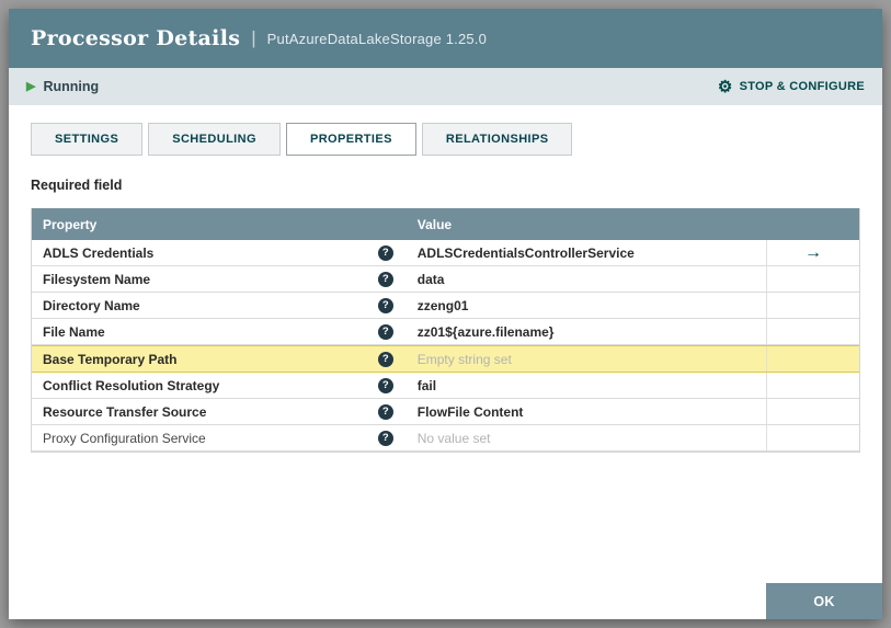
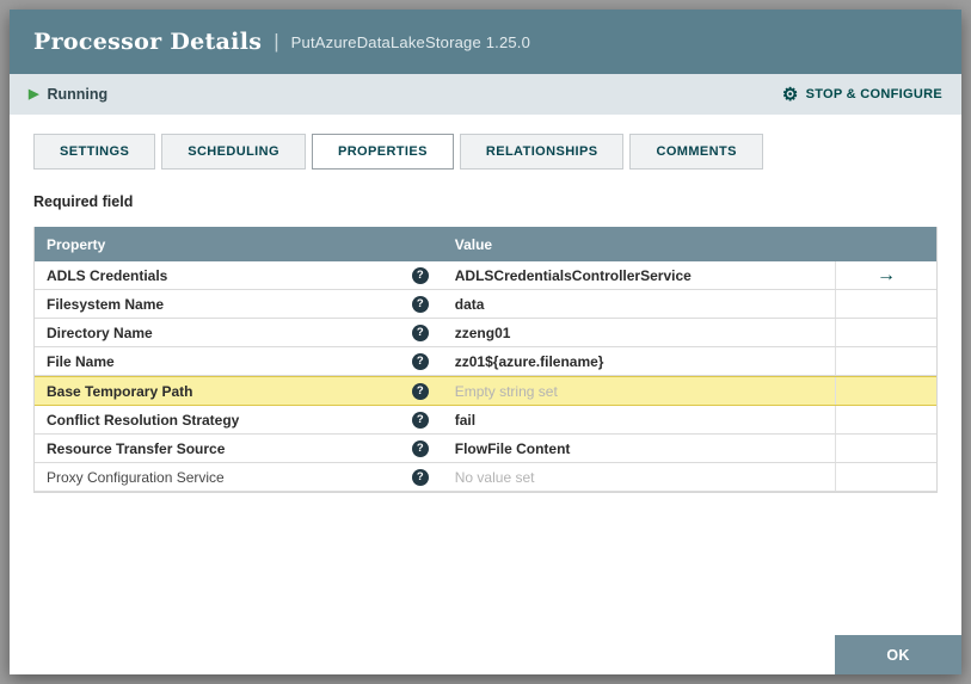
  Processor Details
  |
  PutAzureDataLakeStorage 1.25.0
  ▶
  Running
  ⚙
  STOP & CONFIGURE
  SETTINGS
  SCHEDULING
  PROPERTIES
  RELATIONSHIPS
+ COMMENTS
  Required field
  Property
  Value
  ADLS Credentials
  ?
  ADLSCredentialsControllerService
  →
  Filesystem Name
  ?
  data
  Directory Name
  ?
  zzeng01
  File Name
  ?
  zz01${azure.filename}
  Base Temporary Path
  ?
  Empty string set
  Conflict Resolution Strategy
  ?
  fail
  Resource Transfer Source
  ?
  FlowFile Content
  Proxy Configuration Service
  ?
  No value set
  OK
